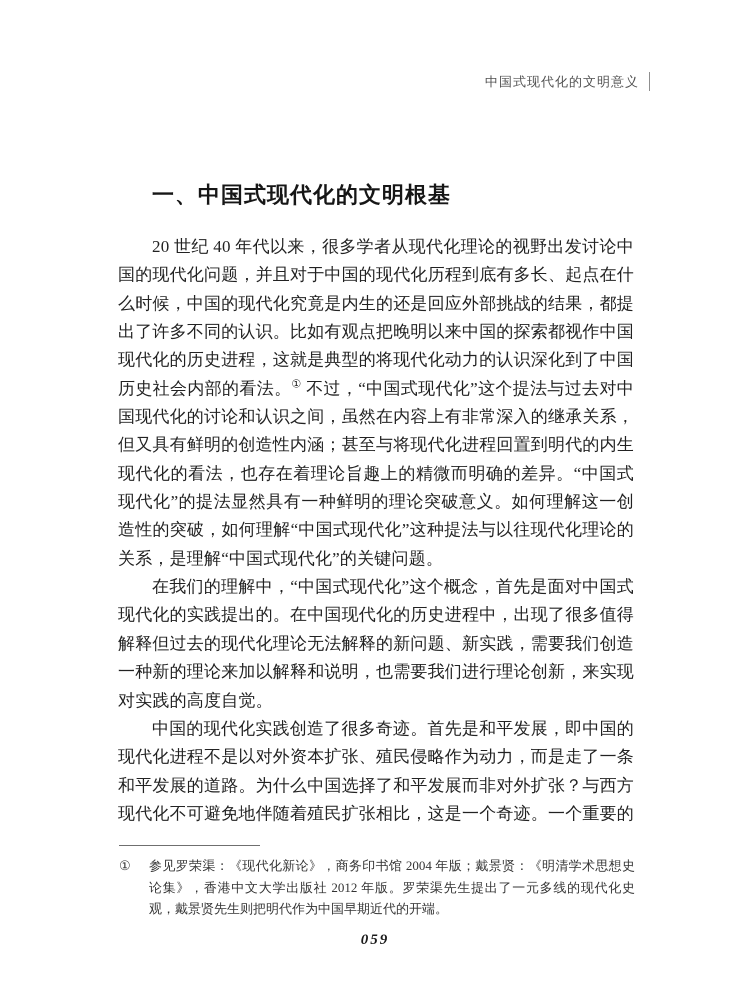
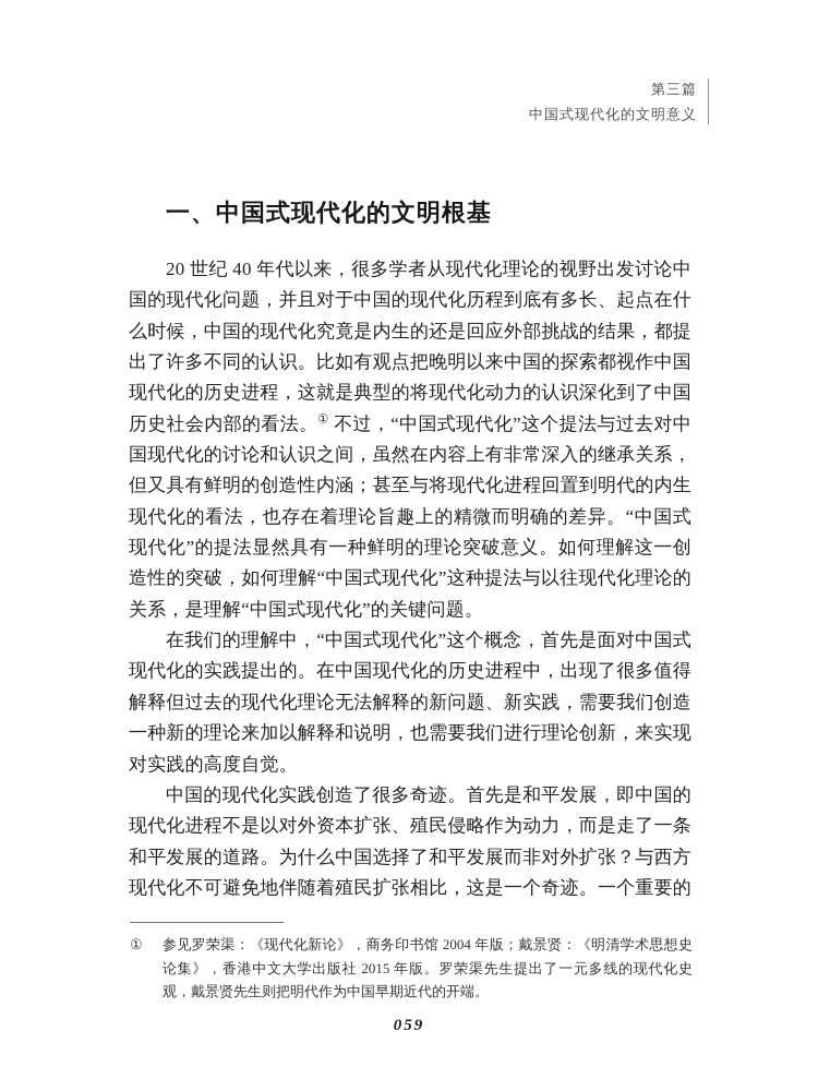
+ 第三篇
  中国式现代化的文明意义
  一、中国式现代化的文明根基
  20 世纪 40 年代以来，很多学者从现代化理论的视野出发讨论中国的现代化问题，并且对于中国的现代化历程到底有多长、起点在什么时候，中国的现代化究竟是内生的还是回应外部挑战的结果，都提出了许多不同的认识。比如有观点把晚明以来中国的探索都视作中国现代化的历史进程，这就是典型的将现代化动力的认识深化到了中国历史社会内部的看法。① 不过，“中国式现代化”这个提法与过去对中国现代化的讨论和认识之间，虽然在内容上有非常深入的继承关系，但又具有鲜明的创造性内涵；甚至与将现代化进程回置到明代的内生现代化的看法，也存在着理论旨趣上的精微而明确的差异。“中国式现代化”的提法显然具有一种鲜明的理论突破意义。如何理解这一创造性的突破，如何理解“中国式现代化”这种提法与以往现代化理论的关系，是理解“中国式现代化”的关键问题。
  在我们的理解中，“中国式现代化”这个概念，首先是面对中国式现代化的实践提出的。在中国现代化的历史进程中，出现了很多值得解释但过去的现代化理论无法解释的新问题、新实践，需要我们创造一种新的理论来加以解释和说明，也需要我们进行理论创新，来实现对实践的高度自觉。
  中国的现代化实践创造了很多奇迹。首先是和平发展，即中国的现代化进程不是以对外资本扩张、殖民侵略作为动力，而是走了一条和平发展的道路。为什么中国选择了和平发展而非对外扩张？与西方现代化不可避免地伴随着殖民扩张相比，这是一个奇迹。一个重要的
  ①
- 参见罗荣渠：《现代化新论》，商务印书馆 2004 年版；戴景贤：《明清学术思想史论集》，香港中文大学出版社 2012 年版。罗荣渠先生提出了一元多线的现代化史观，戴景贤先生则把明代作为中国早期近代的开端。
+ 参见罗荣渠：《现代化新论》，商务印书馆 2004 年版；戴景贤：《明清学术思想史论集》，香港中文大学出版社 2015 年版。罗荣渠先生提出了一元多线的现代化史观，戴景贤先生则把明代作为中国早期近代的开端。
  059
